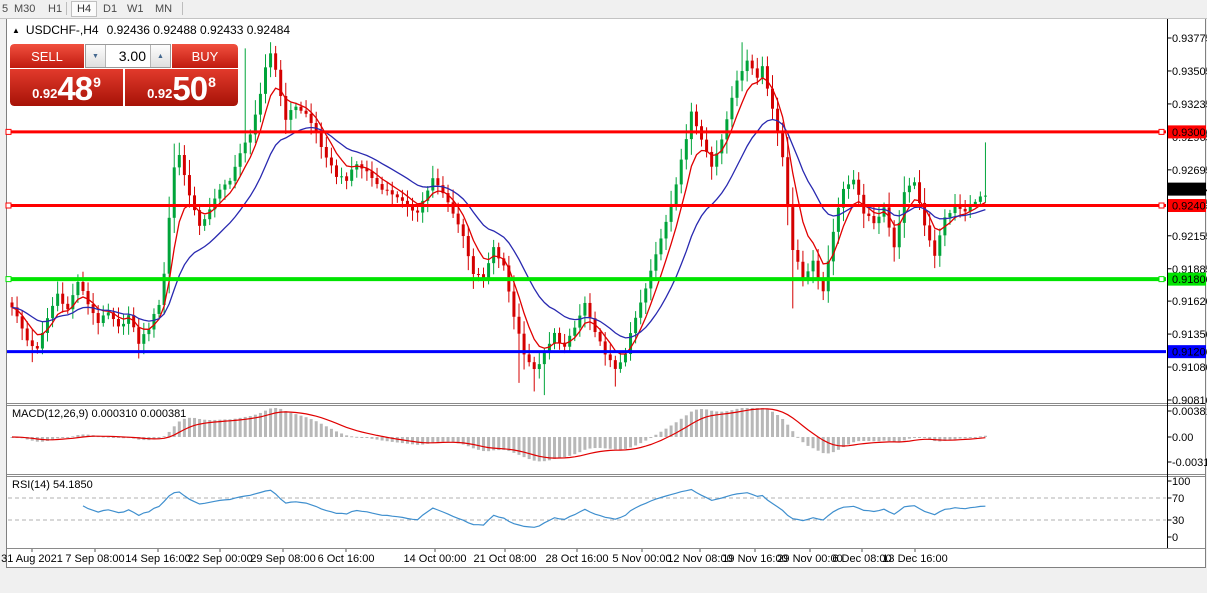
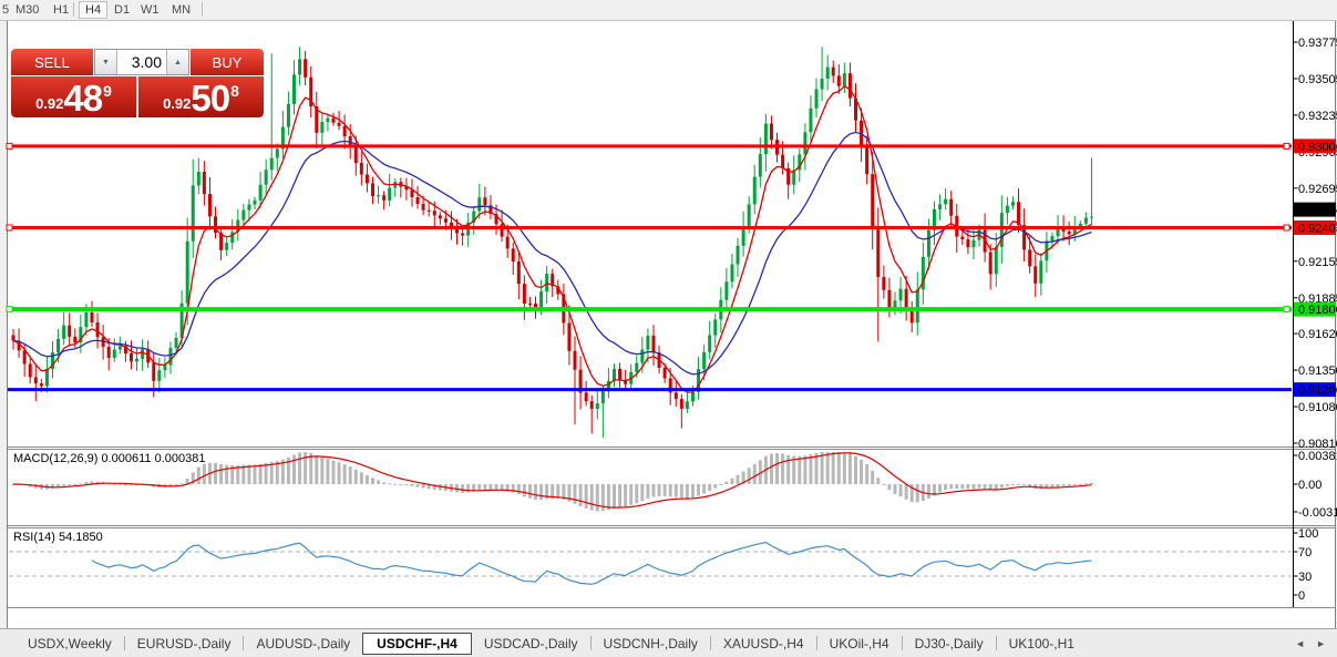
  5
  M30
  H1
  H4
  D1
  W1
  MN
  0.9377
  0.9350
  0.9323
  0.9269
  0.9215
  0.9188
  0.9162
  0.9135
  0.9108
  0.9081
  0.9300
  0.9240
  0.9180
  0.9120
  0.9248
  0.0038
  0.00
  -0.0031
  100
  70
  30
  0
- 31 Aug 2021
- 7 Sep 08:00
- 14 Sep 16:00
- 22 Sep 00:00
- 29 Sep 08:00
- 6 Oct 16:00
- 14 Oct 00:00
- 21 Oct 08:00
- 28 Oct 16:00
- 5 Nov 00:00
- 12 Nov 08:00
- 19 Nov 16:00
- 29 Nov 00:00
- 6 Dec 08:00
- 13 Dec 16:00
- ▲ USDCHF-,H4 0.92436 0.92488 0.92433 0.92484
  SELL
  3.00
  BUY
  0.92
  48
  9
  0.92
  50
  8
- MACD(12,26,9) 0.000310 0.000381
+ MACD(12,26,9) 0.000611 0.000381
  RSI(14) 54.1850
+ USDX,Weekly
+ EURUSD-,Daily
+ AUDUSD-,Daily
+ USDCHF-,H4
+ USDCAD-,Daily
+ USDCNH-,Daily
+ XAUUSD-,H4
+ UKOil-,H4
+ DJ30-,Daily
+ UK100-,H1
+ ◄
+ ►
